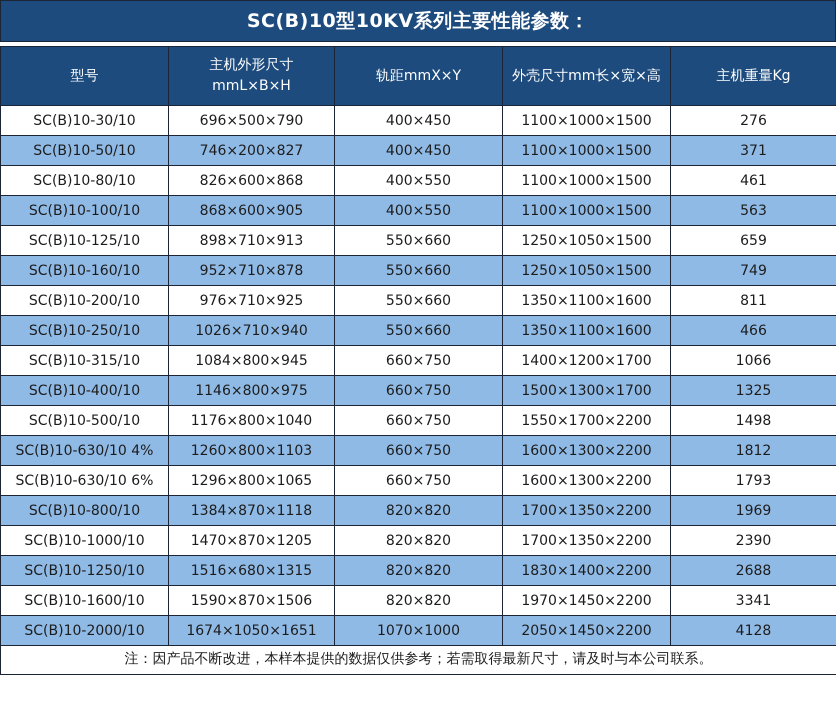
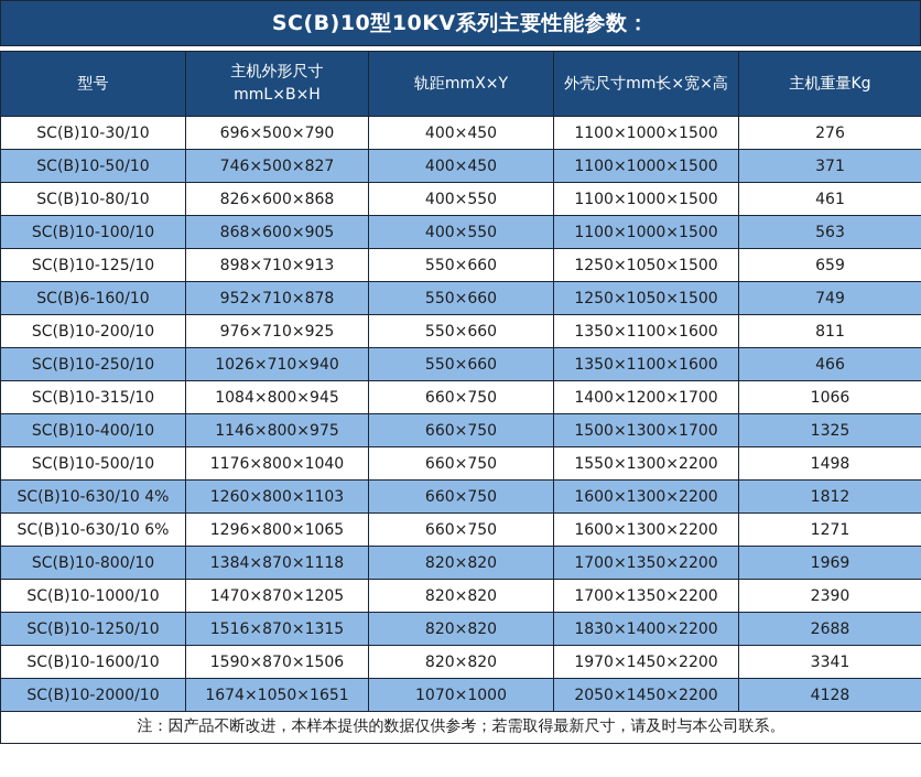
  SC(B)10型10KV系列主要性能参数：
  型号	主机外形尺寸 mmL×B×H	轨距mmX×Y	外壳尺寸mm长×宽×高	主机重量Kg
  SC(B)10-30/10	696×500×790	400×450	1100×1000×1500	276
- SC(B)10-50/10	746×200×827	400×450	1100×1000×1500	371
+ SC(B)10-50/10	746×500×827	400×450	1100×1000×1500	371
  SC(B)10-80/10	826×600×868	400×550	1100×1000×1500	461
  SC(B)10-100/10	868×600×905	400×550	1100×1000×1500	563
  SC(B)10-125/10	898×710×913	550×660	1250×1050×1500	659
- SC(B)10-160/10	952×710×878	550×660	1250×1050×1500	749
+ SC(B)6-160/10	952×710×878	550×660	1250×1050×1500	749
  SC(B)10-200/10	976×710×925	550×660	1350×1100×1600	811
  SC(B)10-250/10	1026×710×940	550×660	1350×1100×1600	466
  SC(B)10-315/10	1084×800×945	660×750	1400×1200×1700	1066
  SC(B)10-400/10	1146×800×975	660×750	1500×1300×1700	1325
- SC(B)10-500/10	1176×800×1040	660×750	1550×1700×2200	1498
+ SC(B)10-500/10	1176×800×1040	660×750	1550×1300×2200	1498
  SC(B)10-630/10 4%	1260×800×1103	660×750	1600×1300×2200	1812
- SC(B)10-630/10 6%	1296×800×1065	660×750	1600×1300×2200	1793
+ SC(B)10-630/10 6%	1296×800×1065	660×750	1600×1300×2200	1271
  SC(B)10-800/10	1384×870×1118	820×820	1700×1350×2200	1969
  SC(B)10-1000/10	1470×870×1205	820×820	1700×1350×2200	2390
- SC(B)10-1250/10	1516×680×1315	820×820	1830×1400×2200	2688
+ SC(B)10-1250/10	1516×870×1315	820×820	1830×1400×2200	2688
  SC(B)10-1600/10	1590×870×1506	820×820	1970×1450×2200	3341
  SC(B)10-2000/10	1674×1050×1651	1070×1000	2050×1450×2200	4128
  注：因产品不断改进，本样本提供的数据仅供参考；若需取得最新尺寸，请及时与本公司联系。
